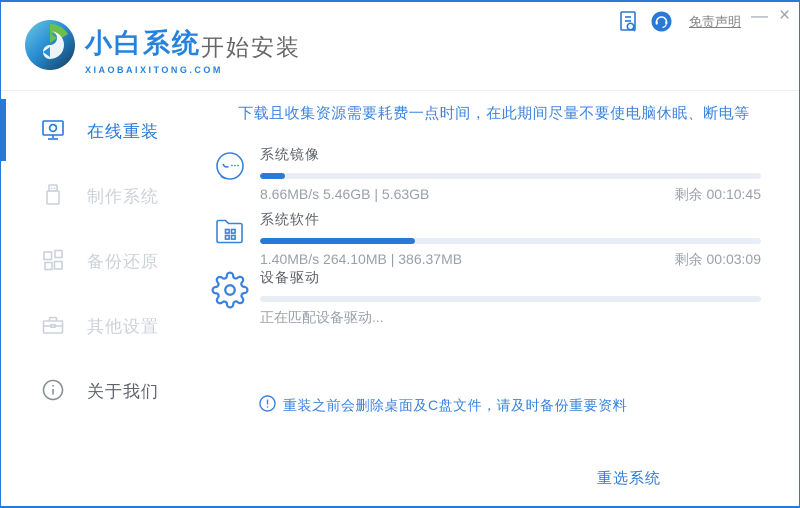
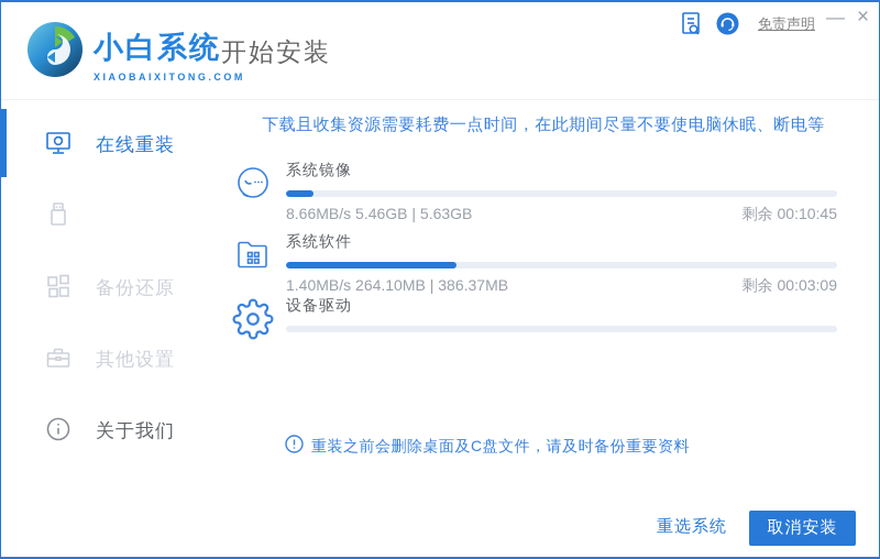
  小白系统
  XIAOBAIXITONG.COM
  开始安装
  免责声明
  —
  ×
  在线重装
- 制作系统
  备份还原
  其他设置
  关于我们
  下载且收集资源需要耗费一点时间，在此期间尽量不要使电脑休眠、断电等
  系统镜像
  8.66MB/s 5.46GB | 5.63GB
  剩余 00:10:45
  系统软件
  1.40MB/s 264.10MB | 386.37MB
  剩余 00:03:09
  设备驱动
- 正在匹配设备驱动...
  重装之前会删除桌面及C盘文件，请及时备份重要资料
  重选系统
+ 取消安装
